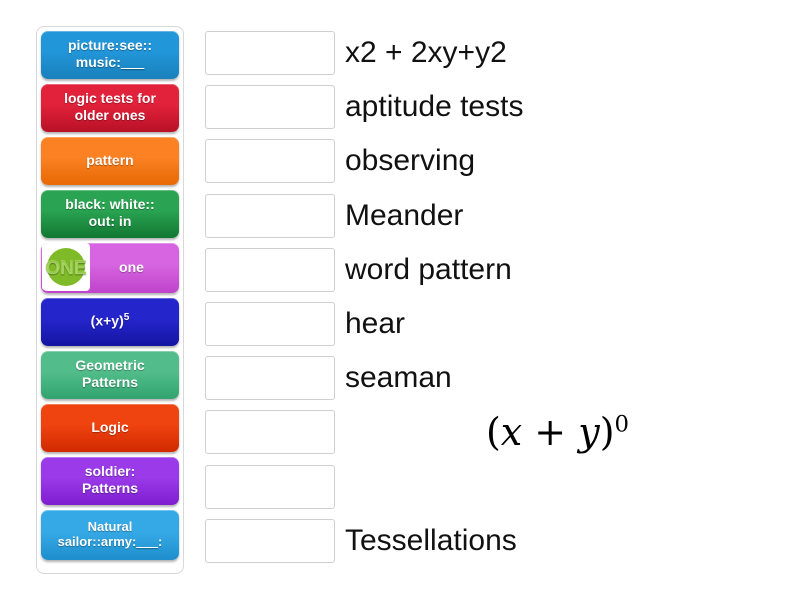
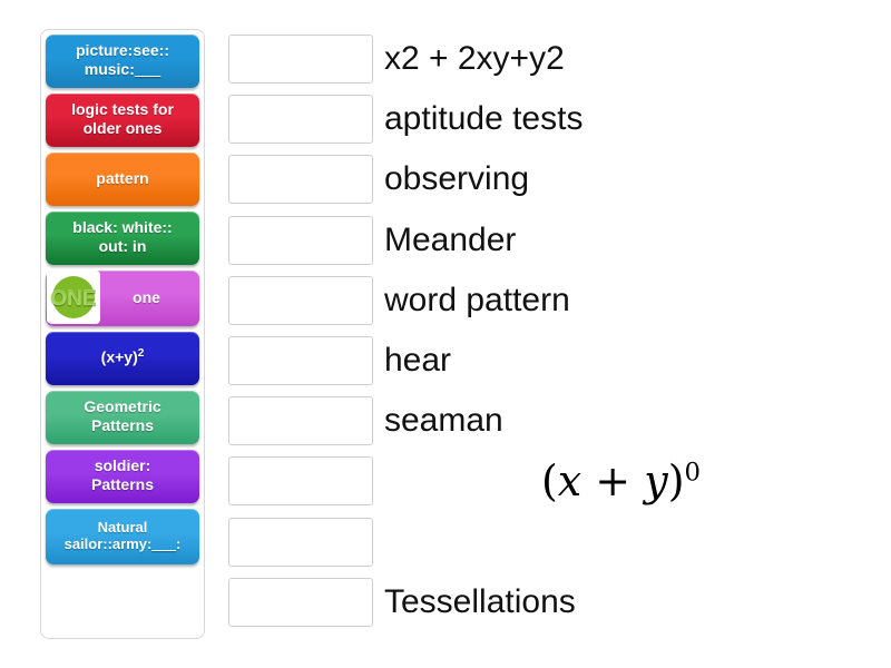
  picture:see::
  music:___
  logic tests for
  older ones
  pattern
  black: white::
  out: in
  ONE
  one
- (x+y)5
+ (x+y)2
  Geometric
  Patterns
- Logic
  soldier:
  Patterns
  Natural
  sailor::army:___:
  x2 + 2xy+y2
  aptitude tests
  observing
  Meander
  word pattern
  hear
  seaman
  (x + y)0
  Tessellations
